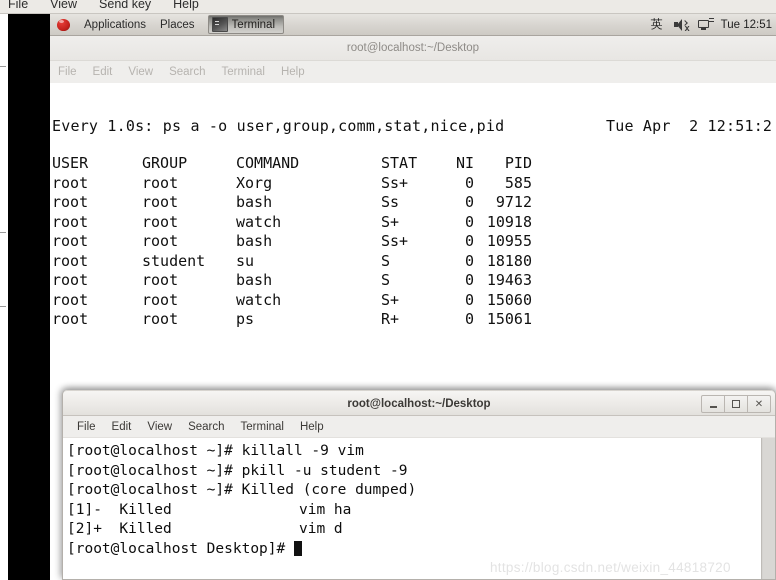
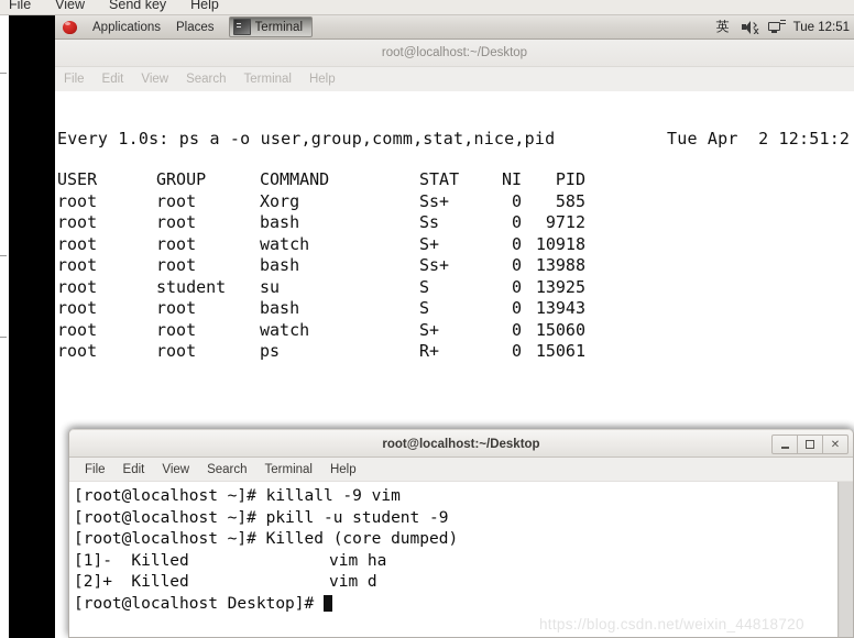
  File
  View
  Send key
  Help
  Applications
  Places
  Terminal
  英
  x
  Tue 12:51
  root@localhost:~/Desktop
  File
  Edit
  View
  Search
  Terminal
  Help
  Every 1.0s: ps a -o user,group,comm,stat,nice,pid
  Tue Apr 2 12:51:2
  USER	GROUP	COMMAND	STAT	NI	PID
  root	root	Xorg	Ss+	0	585
  root	root	bash	Ss	0	9712
  root	root	watch	S+	0	10918
- root	root	bash	Ss+	0	10955
+ root	root	bash	Ss+	0	13988
- root	student	su	S	0	18180
+ root	student	su	S	0	13925
- root	root	bash	S	0	19463
+ root	root	bash	S	0	13943
  root	root	watch	S+	0	15060
  root	root	ps	R+	0	15061
  root@localhost:~/Desktop
  ✕
  File
  Edit
  View
  Search
  Terminal
  Help
  [root@localhost ~]# killall -9 vim
  [root@localhost ~]# pkill -u student -9
  [root@localhost ~]# Killed (core dumped)
  [1]- Killed
  vim ha
  [2]+ Killed
  vim d
  [root@localhost Desktop]#
  https://blog.csdn.net/weixin_44818720
